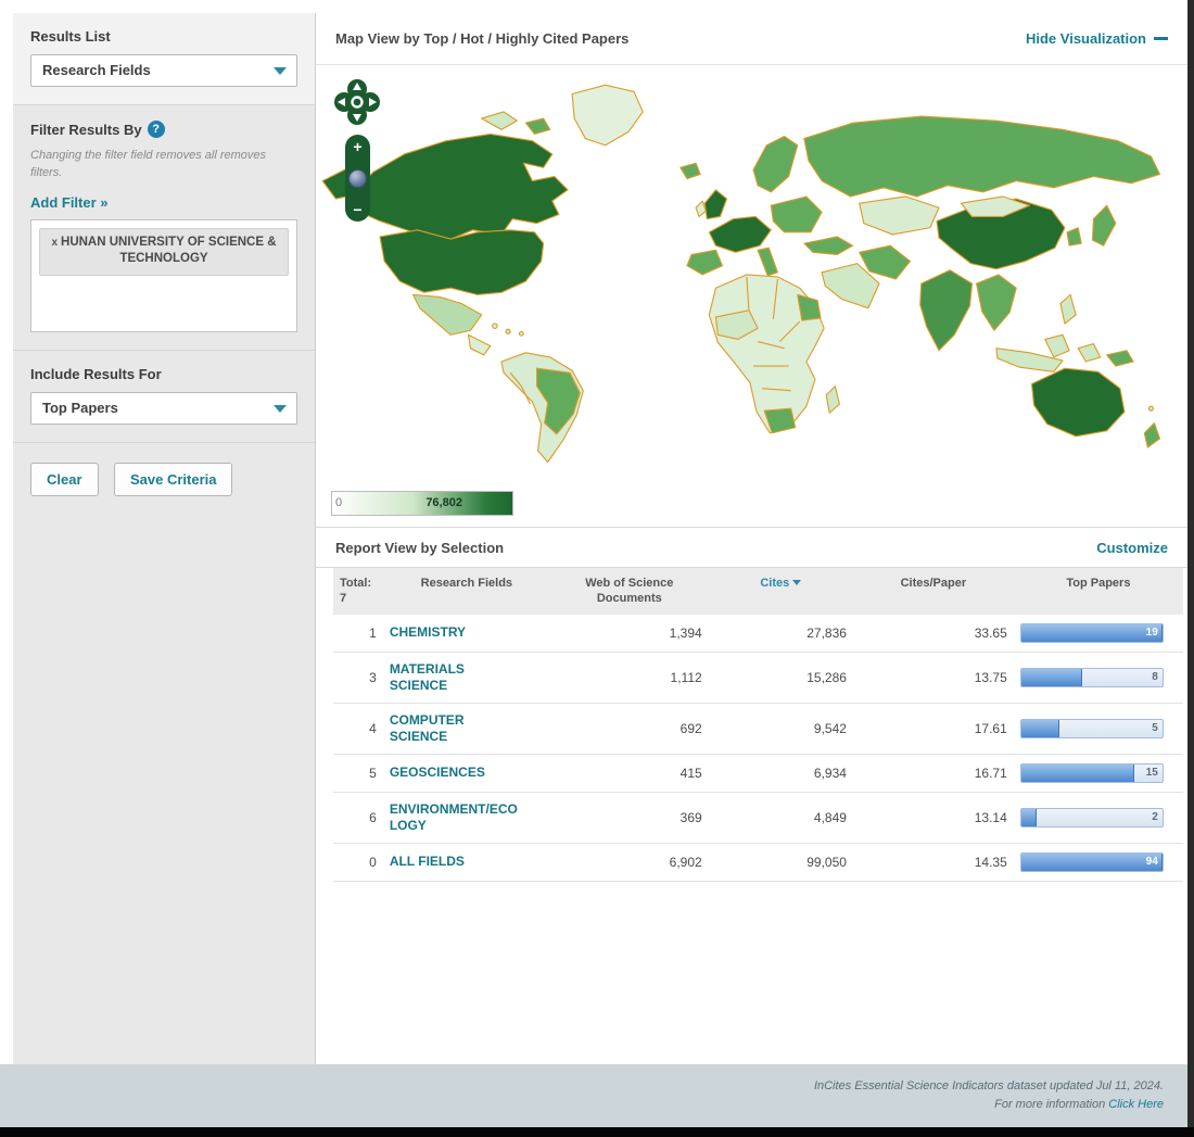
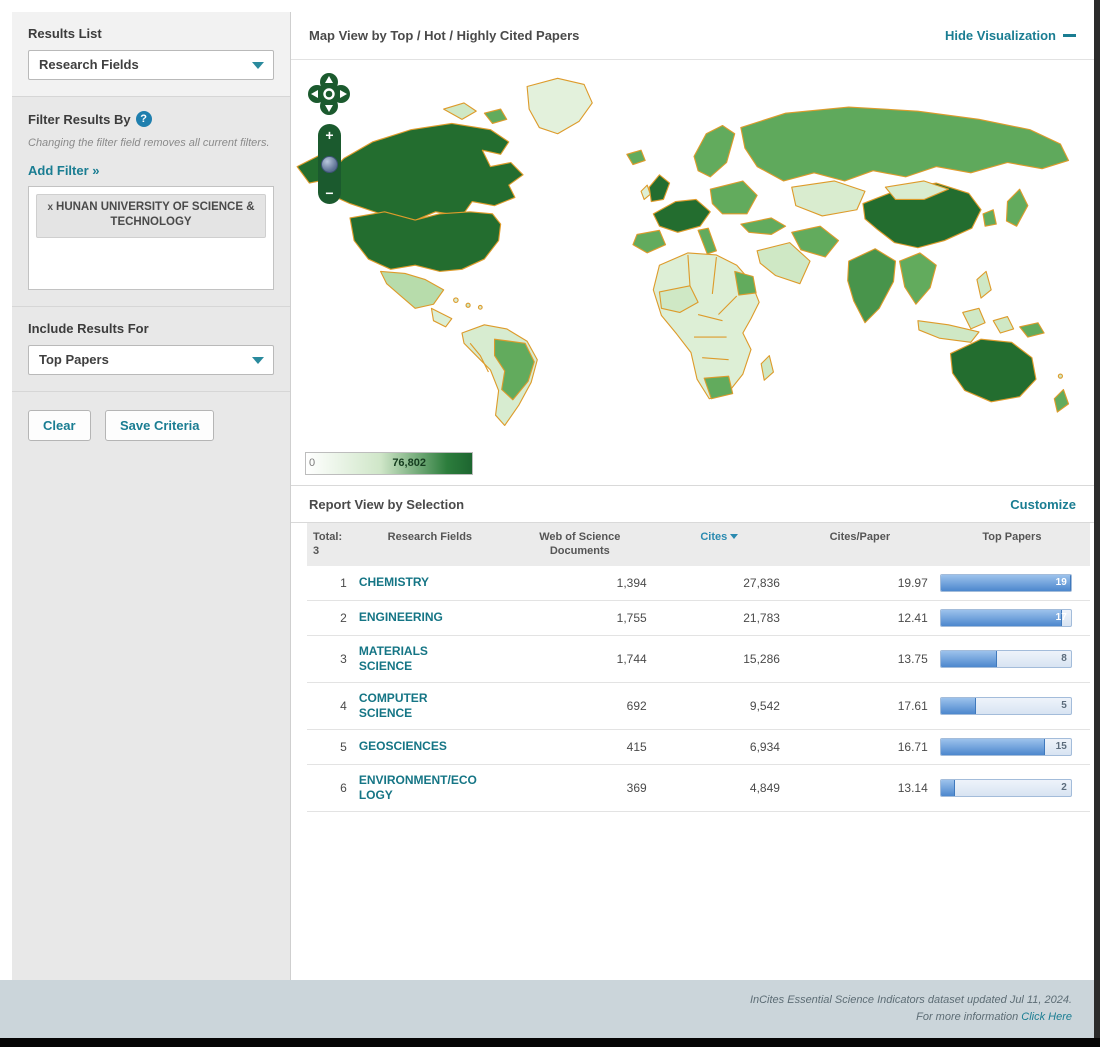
  Results List
  Research Fields
  Filter Results By ?
- Changing the filter field removes all removes filters.
+ Changing the filter field removes all current filters.
  Add Filter »
  x HUNAN UNIVERSITY OF SCIENCE & TECHNOLOGY
  Include Results For
  Top Papers
  Clear Save Criteria
  Map View by Top / Hot / Highly Cited Papers
  Hide Visualization
  +
  −
  0
  76,802
  Report View by Selection
  Customize
- Total:7	Research Fields	Web of Science Documents	Cites	Cites/Paper	Top Papers
+ Total:3	Research Fields	Web of Science Documents	Cites	Cites/Paper	Top Papers
- 1	CHEMISTRY	1,394	27,836	33.65	19
+ 1	CHEMISTRY	1,394	27,836	19.97	19
+ 2	ENGINEERING	1,755	21,783	12.41	17
- 3	MATERIALS SCIENCE	1,112	15,286	13.75	8
+ 3	MATERIALS SCIENCE	1,744	15,286	13.75	8
  4	COMPUTER SCIENCE	692	9,542	17.61	5
  5	GEOSCIENCES	415	6,934	16.71	15
  6	ENVIRONMENT/ECOLOGY	369	4,849	13.14	2
- 0	ALL FIELDS	6,902	99,050	14.35	94
  InCites Essential Science Indicators dataset updated Jul 11, 2024.
  For more information Click Here
